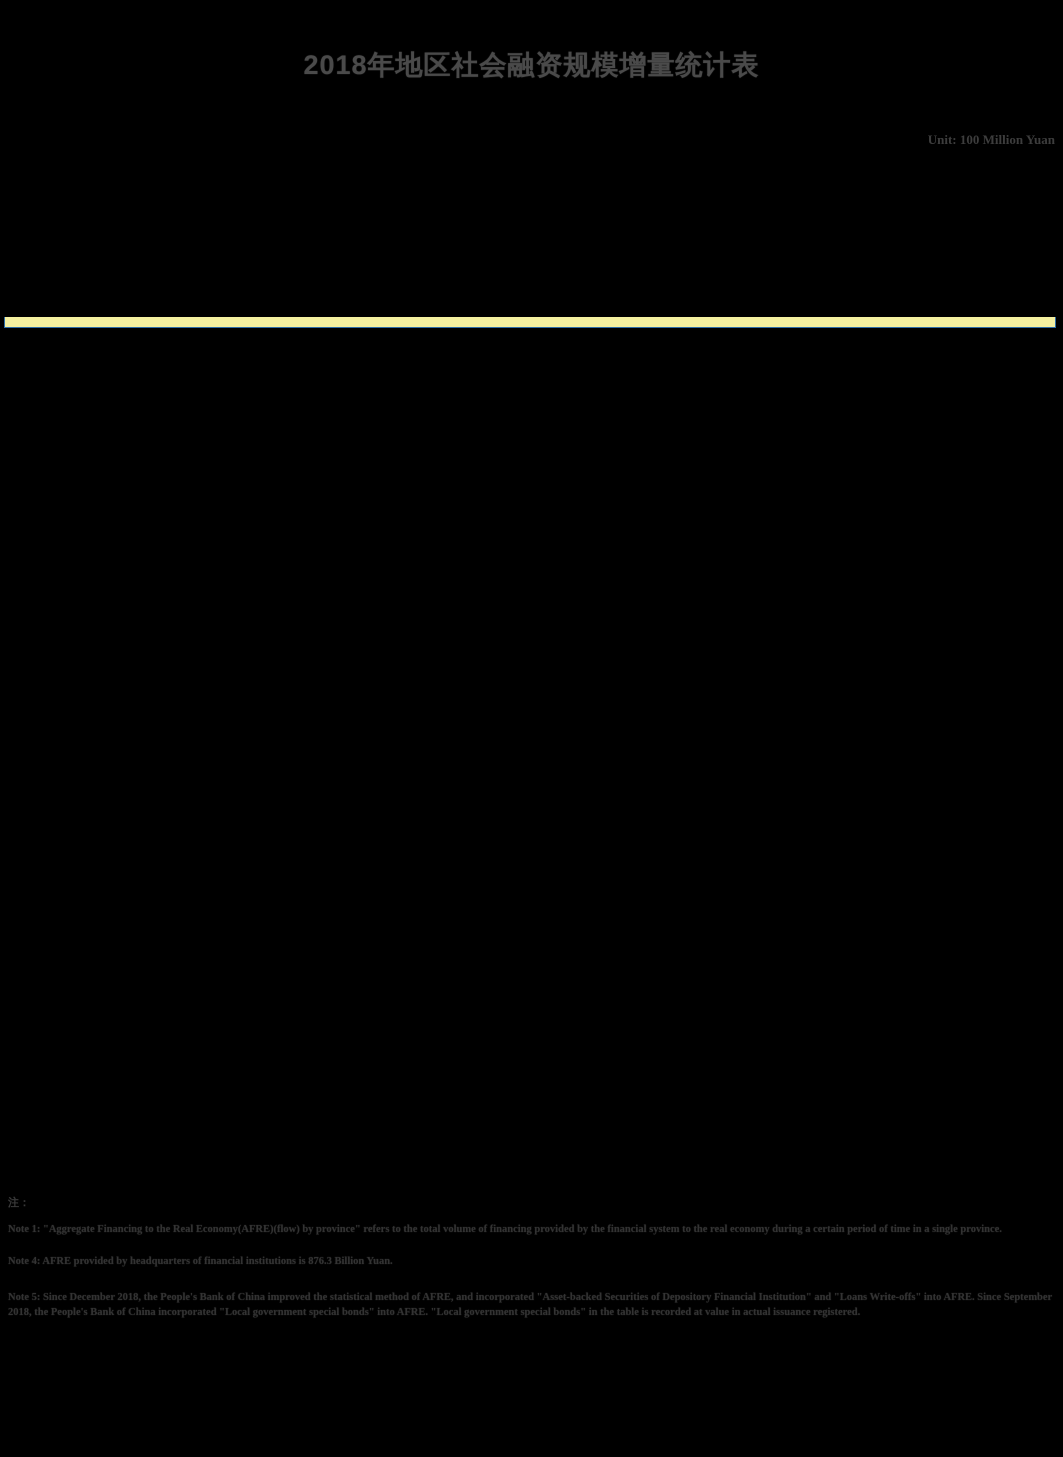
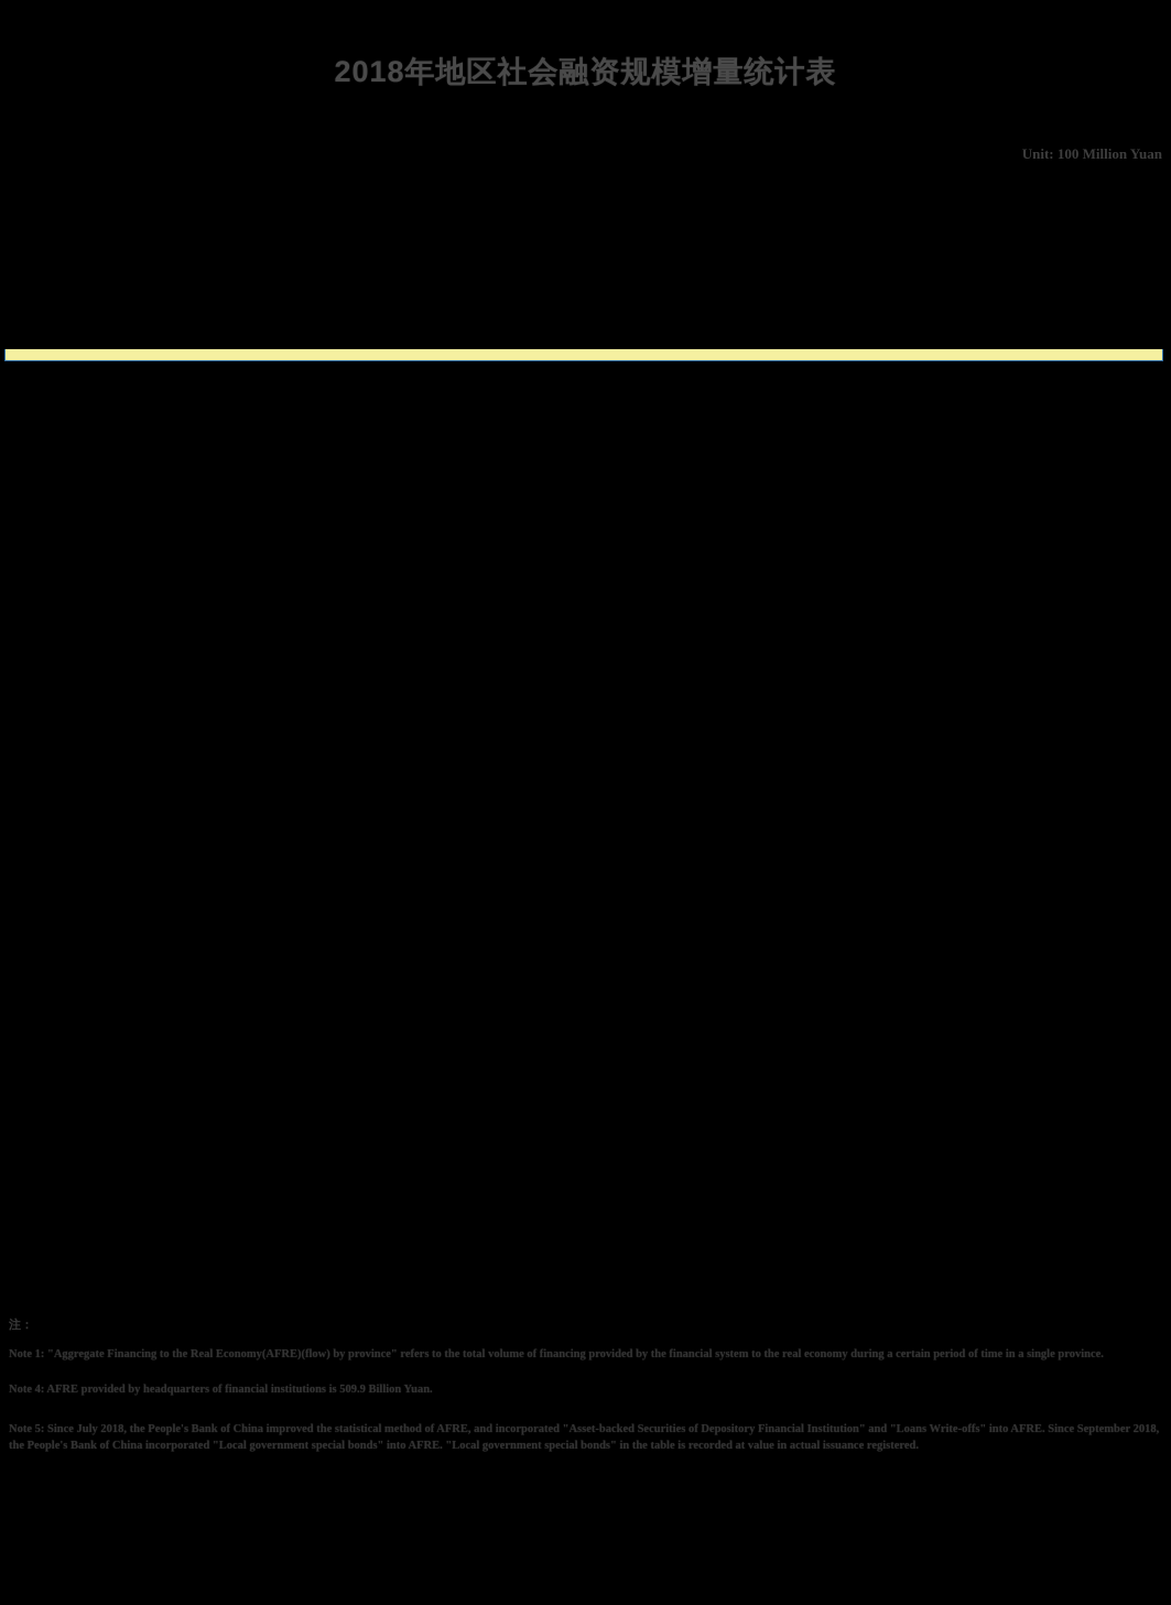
  2018年地区社会融资规模增量统计表
  Unit: 100 Million Yuan
  注：
  Note 1: "Aggregate Financing to the Real Economy(AFRE)(flow) by province" refers to the total volume of financing provided by the financial system to the real economy during a certain period of time in a single province.
- Note 4: AFRE provided by headquarters of financial institutions is 876.3 Billion Yuan.
+ Note 4: AFRE provided by headquarters of financial institutions is 509.9 Billion Yuan.
- Note 5: Since December 2018, the People's Bank of China improved the statistical method of AFRE, and incorporated "Asset-backed Securities of Depository Financial Institution" and "Loans Write-offs" into AFRE. Since September 2018, the People's Bank of China incorporated "Local government special bonds" into AFRE. "Local government special bonds" in the table is recorded at value in actual issuance registered.
+ Note 5: Since July 2018, the People's Bank of China improved the statistical method of AFRE, and incorporated "Asset-backed Securities of Depository Financial Institution" and "Loans Write-offs" into AFRE. Since September 2018, the People's Bank of China incorporated "Local government special bonds" into AFRE. "Local government special bonds" in the table is recorded at value in actual issuance registered.
